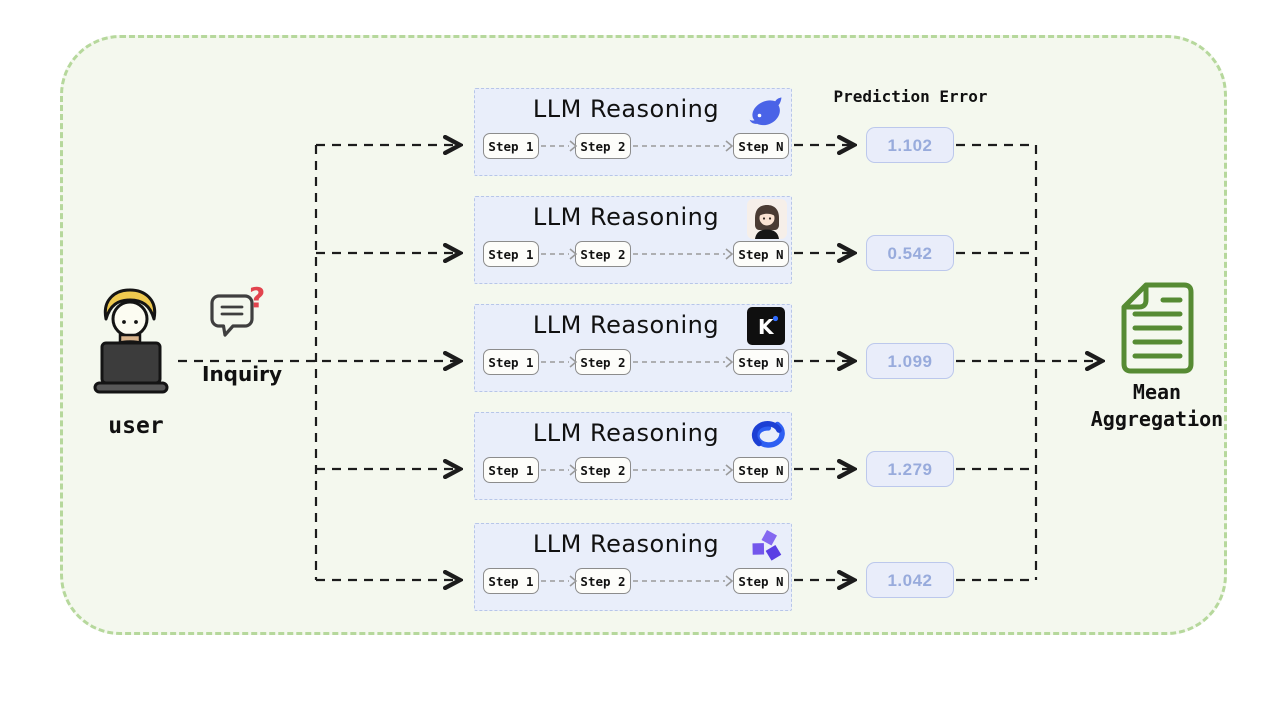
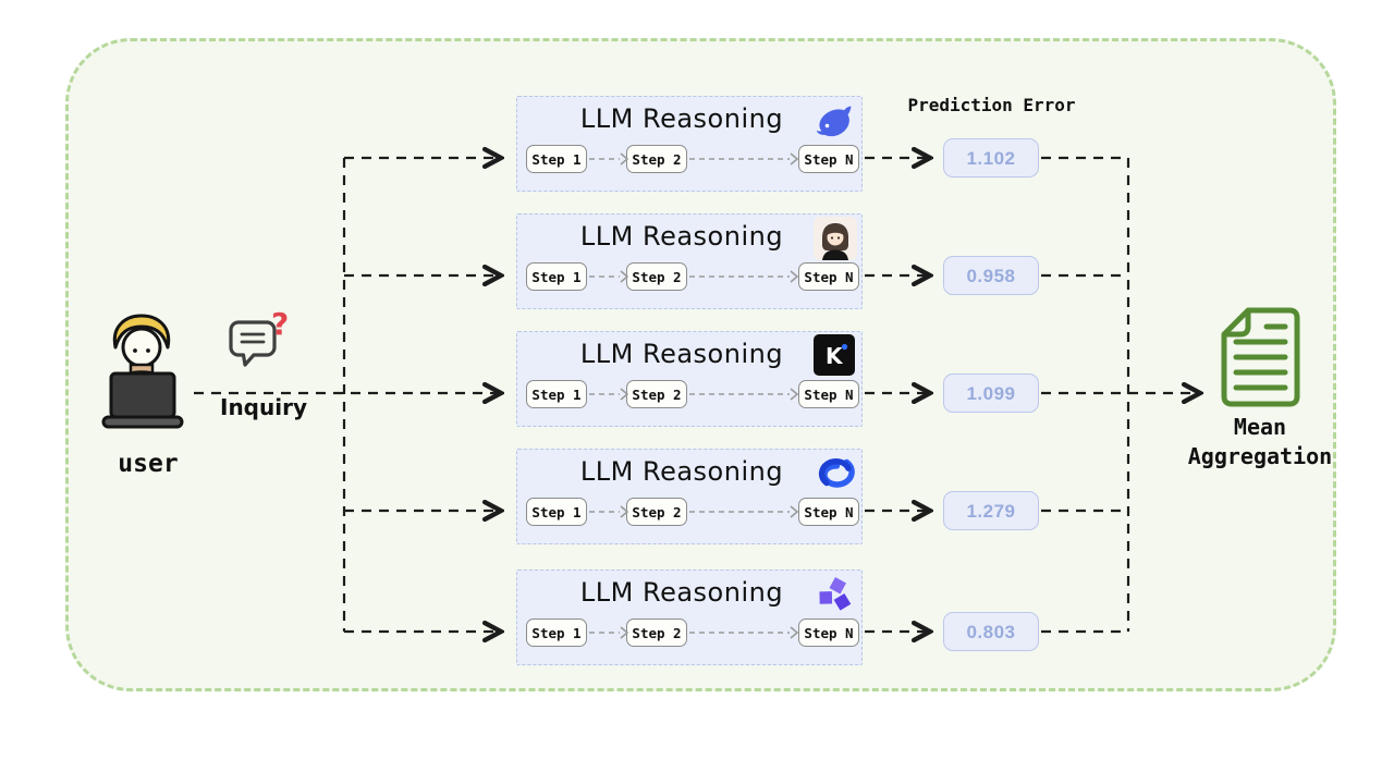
  user
  ?
  Inquiry
  Prediction Error
  LLM Reasoning
  Step 1
  Step 2
  Step N
  1.102
  LLM Reasoning
  Step 1
  Step 2
  Step N
- 0.542
+ 0.958
  LLM Reasoning
  K
  Step 1
  Step 2
  Step N
  1.099
  LLM Reasoning
  Step 1
  Step 2
  Step N
  1.279
  LLM Reasoning
  Step 1
  Step 2
  Step N
- 1.042
+ 0.803
  Mean
  Aggregation
